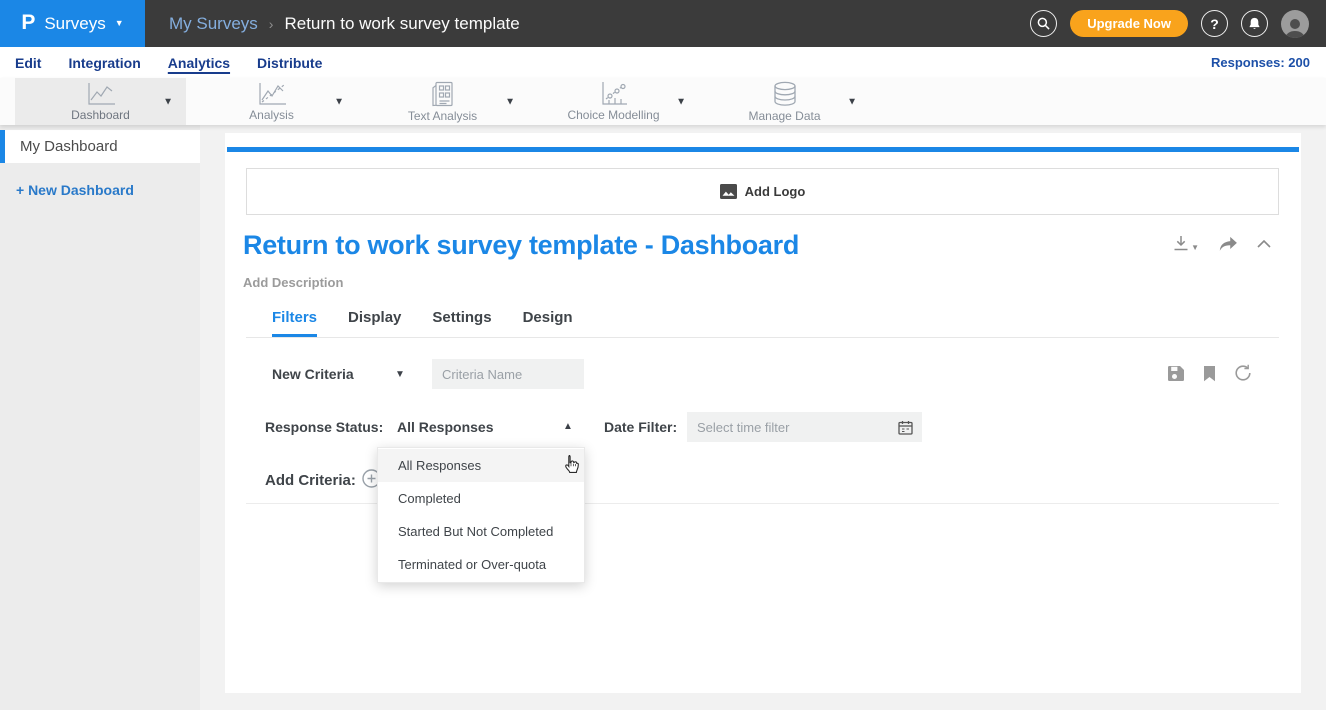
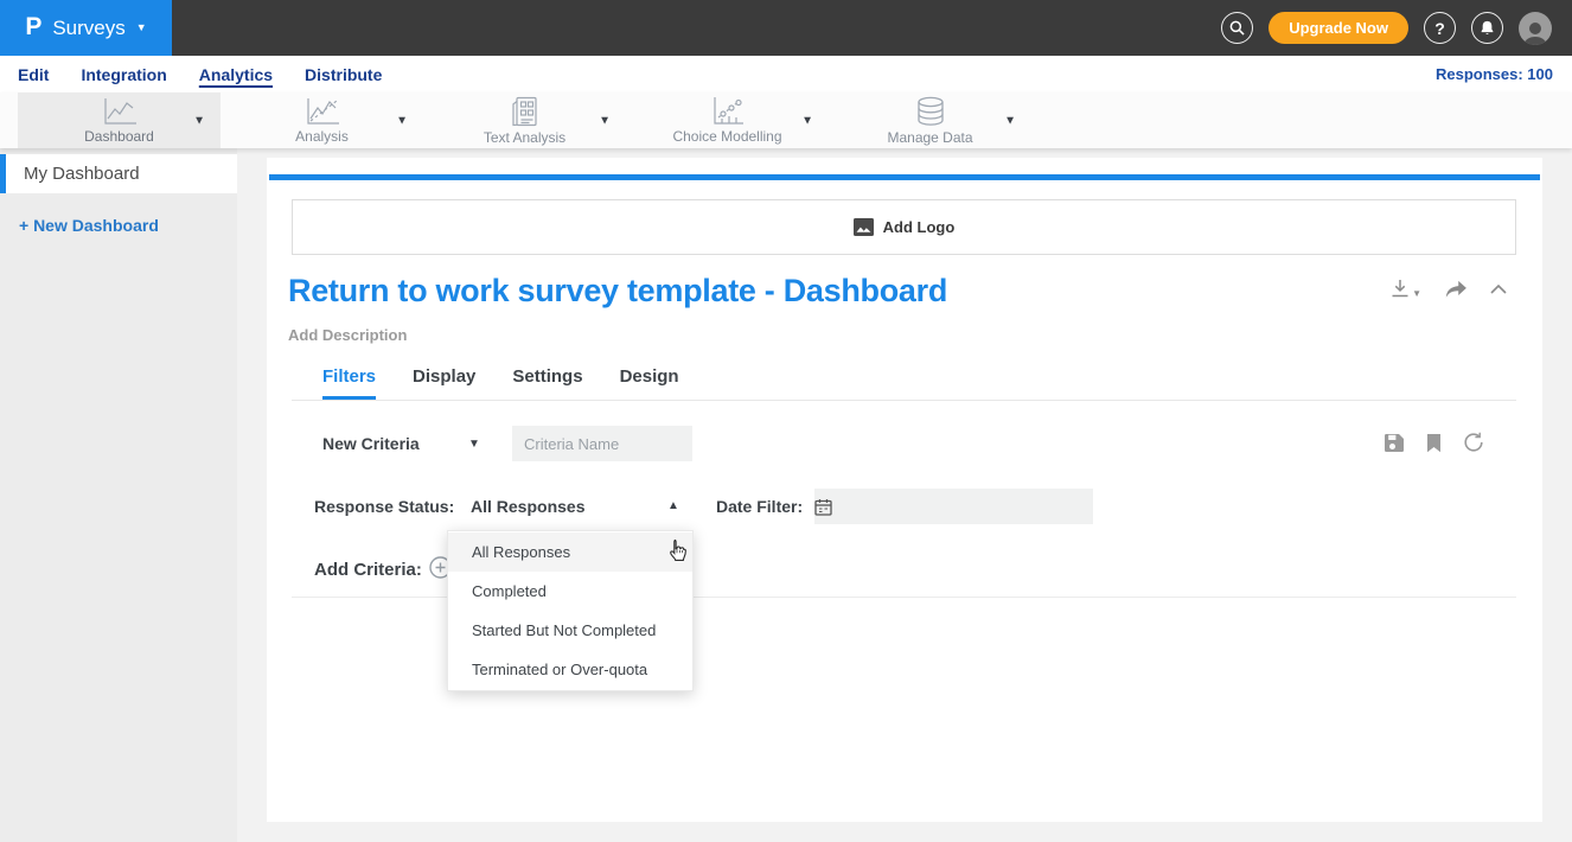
  P
  Surveys
  ▼
- My Surveys
- ›
- Return to work survey template
  Upgrade Now
  ?
  Edit
  Integration
  Analytics
  Distribute
- Responses: 200
+ Responses: 100
  Dashboard
  ▼
  Analysis
  ▼
  Text Analysis
  ▼
  Choice Modelling
  ▼
  Manage Data
  ▼
  My Dashboard
  + New Dashboard
  Add Logo
  Return to work survey template - Dashboard
  Add Description
  ▼
  Filters
  Display
  Settings
  Design
  New Criteria
  ▼
  Criteria Name
  Response Status:
  All Responses
  ▲
  Date Filter:
- Select time filter
  Add Criteria:
  All Responses
  Completed
  Started But Not Completed
  Terminated or Over-quota
